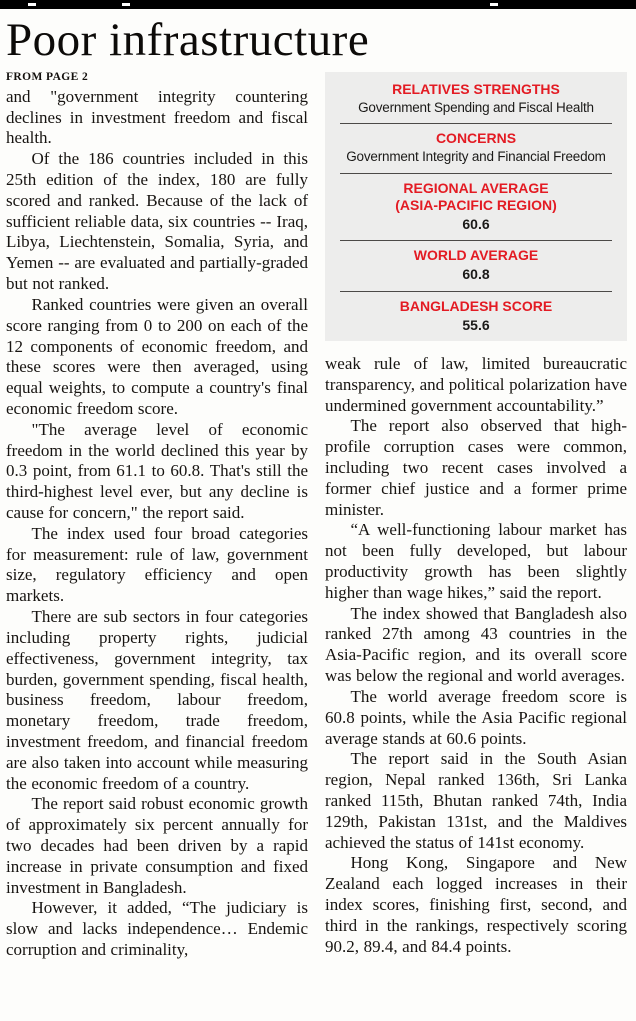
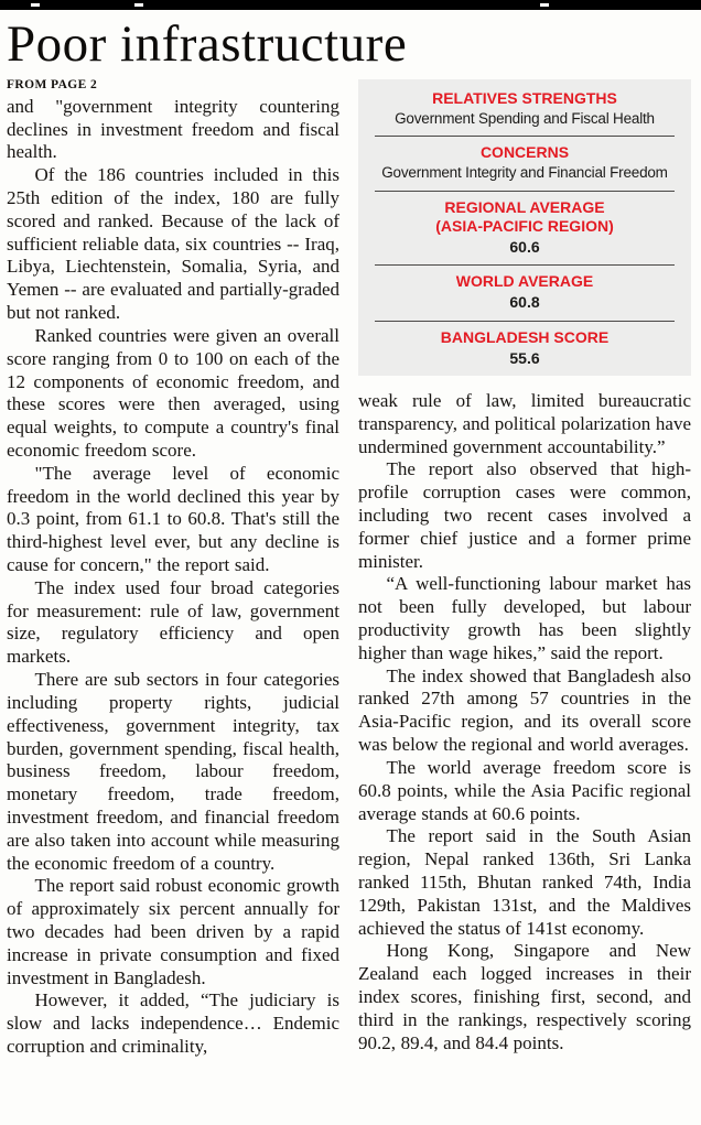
  Poor infrastructure
  FROM PAGE 2
  and "government integrity countering declines in investment freedom and fiscal health.
  Of the 186 countries included in this 25th edition of the index, 180 are fully scored and ranked. Because of the lack of sufficient reliable data, six countries -- Iraq, Libya, Liechtenstein, Somalia, Syria, and Yemen -- are evaluated and partially-graded but not ranked.
- Ranked countries were given an overall score ranging from 0 to 200 on each of the 12 components of economic freedom, and these scores were then averaged, using equal weights, to compute a country's final economic freedom score.
+ Ranked countries were given an overall score ranging from 0 to 100 on each of the 12 components of economic freedom, and these scores were then averaged, using equal weights, to compute a country's final economic freedom score.
  "The average level of economic freedom in the world declined this year by 0.3 point, from 61.1 to 60.8. That's still the third-highest level ever, but any decline is cause for concern," the report said.
  The index used four broad categories for measurement: rule of law, government size, regulatory efficiency and open markets.
  There are sub sectors in four categories including property rights, judicial effectiveness, government integrity, tax burden, government spending, fiscal health, business freedom, labour freedom, monetary freedom, trade freedom, investment freedom, and financial freedom are also taken into account while measuring the economic freedom of a country.
  The report said robust economic growth of approximately six percent annually for two decades had been driven by a rapid increase in private consumption and fixed investment in Bangladesh.
  However, it added, “The judiciary is slow and lacks independence… Endemic corruption and criminality,
  RELATIVES STRENGTHS
  Government Spending and Fiscal Health
  CONCERNS
  Government Integrity and Financial Freedom
  REGIONAL AVERAGE
  (ASIA-PACIFIC REGION)
  60.6
  WORLD AVERAGE
  60.8
  BANGLADESH SCORE
  55.6
  weak rule of law, limited bureaucratic transparency, and political polarization have undermined government accountability.”
  The report also observed that high-profile corruption cases were common, including two recent cases involved a former chief justice and a former prime minister.
  “A well-functioning labour market has not been fully developed, but labour productivity growth has been slightly higher than wage hikes,” said the report.
- The index showed that Bangladesh also ranked 27th among 43 countries in the Asia-Pacific region, and its overall score was below the regional and world averages.
+ The index showed that Bangladesh also ranked 27th among 57 countries in the Asia-Pacific region, and its overall score was below the regional and world averages.
  The world average freedom score is 60.8 points, while the Asia Pacific regional average stands at 60.6 points.
  The report said in the South Asian region, Nepal ranked 136th, Sri Lanka ranked 115th, Bhutan ranked 74th, India 129th, Pakistan 131st, and the Maldives achieved the status of 141st economy.
  Hong Kong, Singapore and New Zealand each logged increases in their index scores, finishing first, second, and third in the rankings, respectively scoring 90.2, 89.4, and 84.4 points.
